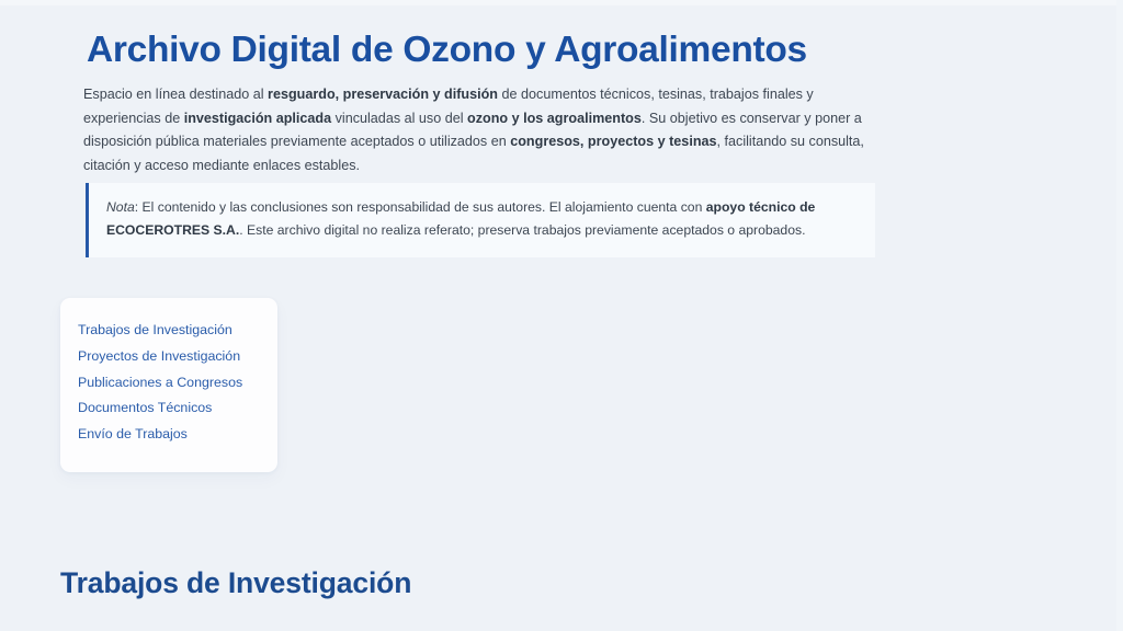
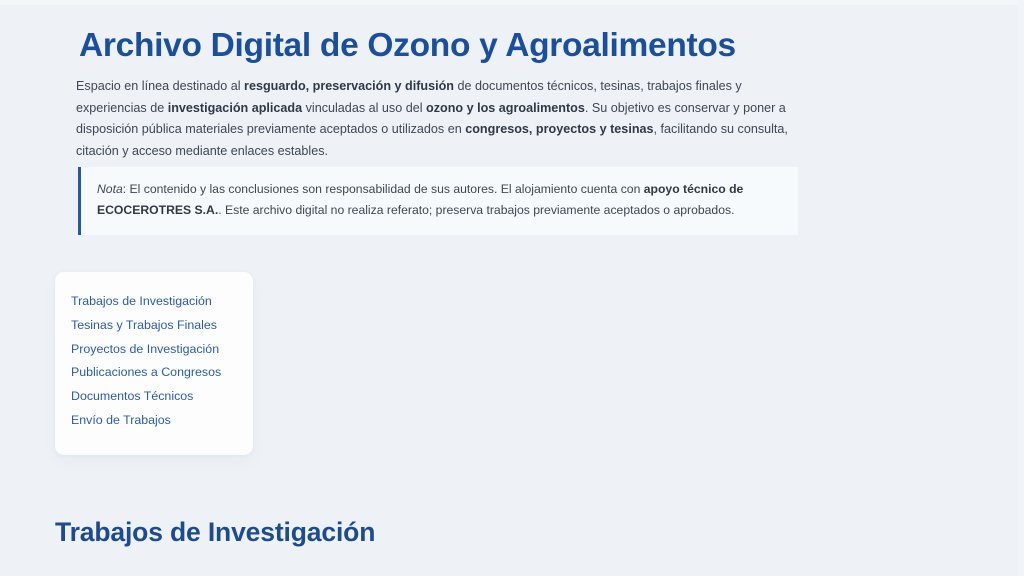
  Archivo Digital de Ozono y Agroalimentos
  Espacio en línea destinado al resguardo, preservación y difusión de documentos técnicos, tesinas, trabajos finales y experiencias de investigación aplicada vinculadas al uso del ozono y los agroalimentos. Su objetivo es conservar y poner a disposición pública materiales previamente aceptados o utilizados en congresos, proyectos y tesinas, facilitando su consulta, citación y acceso mediante enlaces estables.
  Nota: El contenido y las conclusiones son responsabilidad de sus autores. El alojamiento cuenta con apoyo técnico de ECOCEROTRES S.A.. Este archivo digital no realiza referato; preserva trabajos previamente aceptados o aprobados.
  Trabajos de Investigación
+ Tesinas y Trabajos Finales
  Proyectos de Investigación
  Publicaciones a Congresos
  Documentos Técnicos
  Envío de Trabajos
  Trabajos de Investigación
